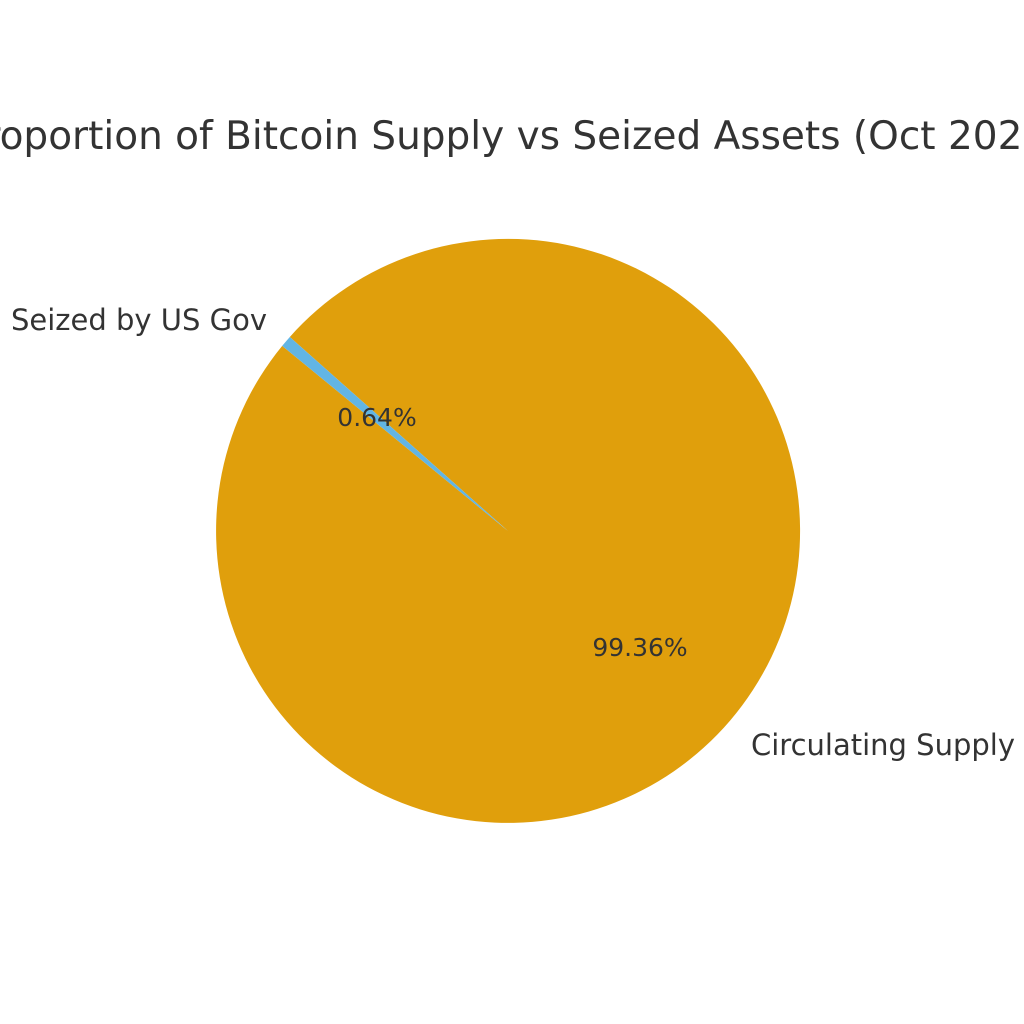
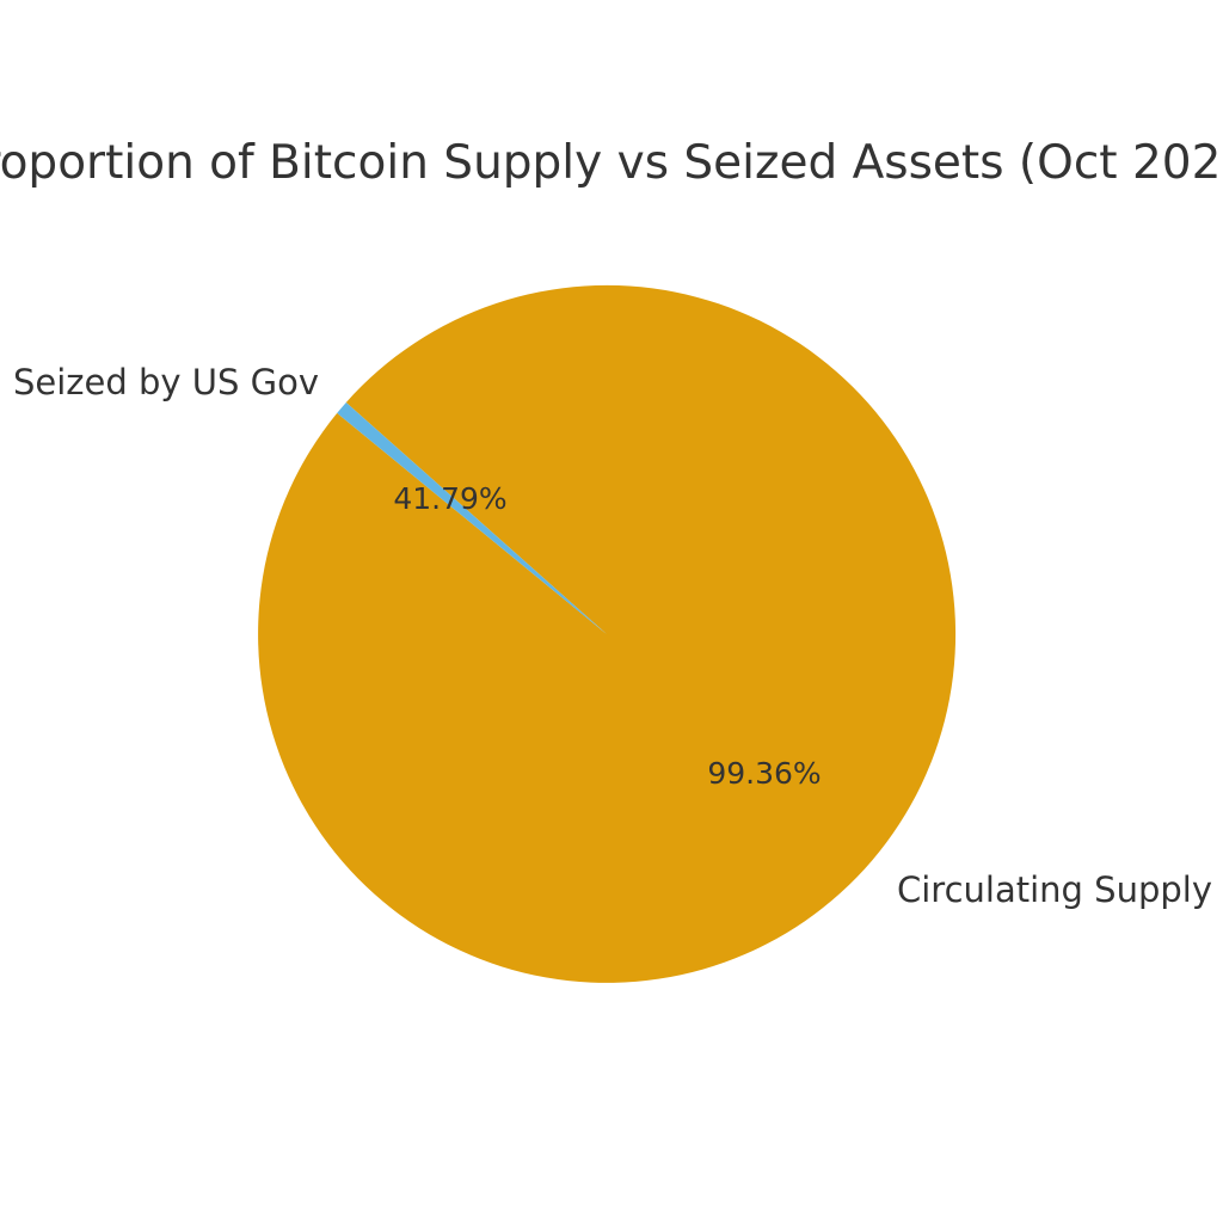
  oportion of Bitcoin Supply vs Seized Assets (Oct 202
  Seized by US Gov
  Circulating Supply
- 0.64%
+ 41.79%
  99.36%
